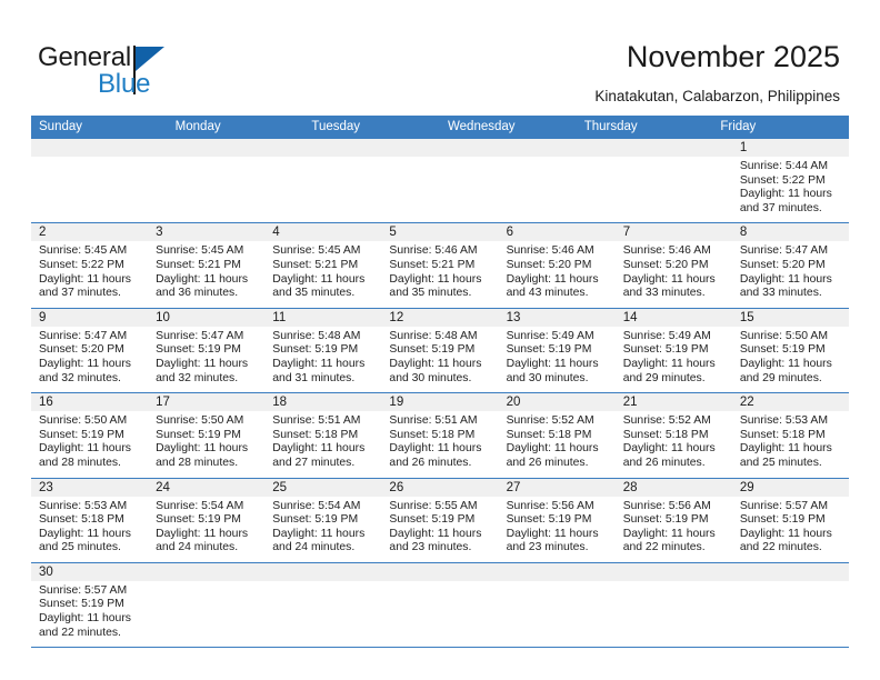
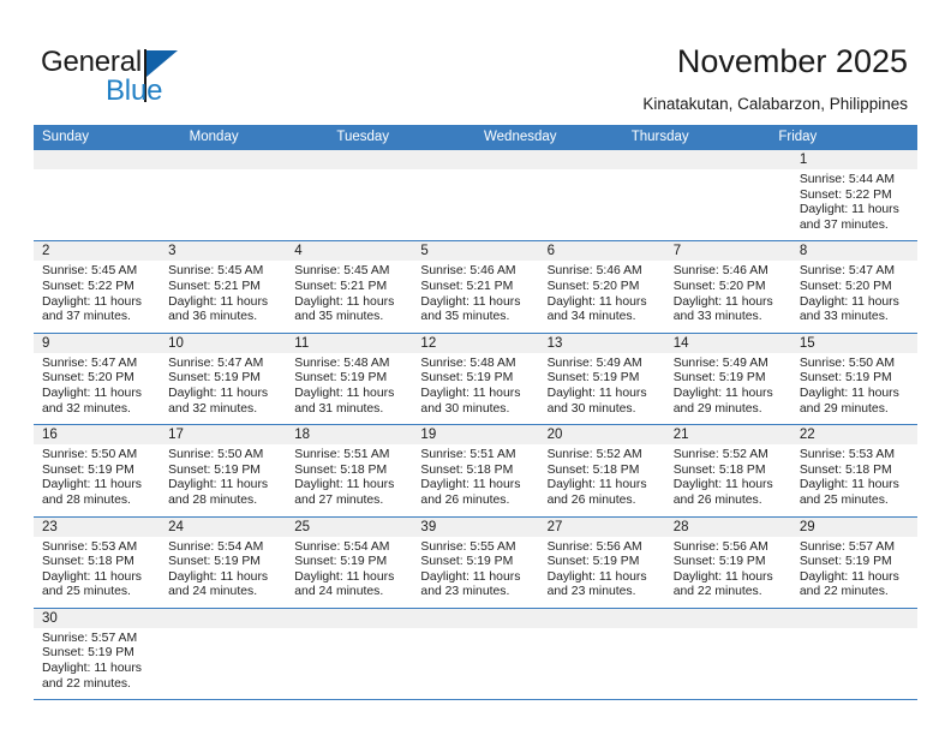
  General
  Blue
  November 2025
  Kinatakutan, Calabarzon, Philippines
  Sunday
  Monday
  Tuesday
  Wednesday
  Thursday
  Friday
  1
  Sunrise: 5:44 AM
  Sunset: 5:22 PM
  Daylight: 11 hours
  and 37 minutes.
  2
  Sunrise: 5:45 AM
  Sunset: 5:22 PM
  Daylight: 11 hours
  and 37 minutes.
  3
  Sunrise: 5:45 AM
  Sunset: 5:21 PM
  Daylight: 11 hours
  and 36 minutes.
  4
  Sunrise: 5:45 AM
  Sunset: 5:21 PM
  Daylight: 11 hours
  and 35 minutes.
  5
  Sunrise: 5:46 AM
  Sunset: 5:21 PM
  Daylight: 11 hours
  and 35 minutes.
  6
  Sunrise: 5:46 AM
  Sunset: 5:20 PM
  Daylight: 11 hours
- and 43 minutes.
+ and 34 minutes.
  7
  Sunrise: 5:46 AM
  Sunset: 5:20 PM
  Daylight: 11 hours
  and 33 minutes.
  8
  Sunrise: 5:47 AM
  Sunset: 5:20 PM
  Daylight: 11 hours
  and 33 minutes.
  9
  Sunrise: 5:47 AM
  Sunset: 5:20 PM
  Daylight: 11 hours
  and 32 minutes.
  10
  Sunrise: 5:47 AM
  Sunset: 5:19 PM
  Daylight: 11 hours
  and 32 minutes.
  11
  Sunrise: 5:48 AM
  Sunset: 5:19 PM
  Daylight: 11 hours
  and 31 minutes.
  12
  Sunrise: 5:48 AM
  Sunset: 5:19 PM
  Daylight: 11 hours
  and 30 minutes.
  13
  Sunrise: 5:49 AM
  Sunset: 5:19 PM
  Daylight: 11 hours
  and 30 minutes.
  14
  Sunrise: 5:49 AM
  Sunset: 5:19 PM
  Daylight: 11 hours
  and 29 minutes.
  15
  Sunrise: 5:50 AM
  Sunset: 5:19 PM
  Daylight: 11 hours
  and 29 minutes.
  16
  Sunrise: 5:50 AM
  Sunset: 5:19 PM
  Daylight: 11 hours
  and 28 minutes.
  17
  Sunrise: 5:50 AM
  Sunset: 5:19 PM
  Daylight: 11 hours
  and 28 minutes.
  18
  Sunrise: 5:51 AM
  Sunset: 5:18 PM
  Daylight: 11 hours
  and 27 minutes.
  19
  Sunrise: 5:51 AM
  Sunset: 5:18 PM
  Daylight: 11 hours
  and 26 minutes.
  20
  Sunrise: 5:52 AM
  Sunset: 5:18 PM
  Daylight: 11 hours
  and 26 minutes.
  21
  Sunrise: 5:52 AM
  Sunset: 5:18 PM
  Daylight: 11 hours
  and 26 minutes.
  22
  Sunrise: 5:53 AM
  Sunset: 5:18 PM
  Daylight: 11 hours
  and 25 minutes.
  23
  Sunrise: 5:53 AM
  Sunset: 5:18 PM
  Daylight: 11 hours
  and 25 minutes.
  24
  Sunrise: 5:54 AM
  Sunset: 5:19 PM
  Daylight: 11 hours
  and 24 minutes.
  25
  Sunrise: 5:54 AM
  Sunset: 5:19 PM
  Daylight: 11 hours
  and 24 minutes.
- 26
+ 39
  Sunrise: 5:55 AM
  Sunset: 5:19 PM
  Daylight: 11 hours
  and 23 minutes.
  27
  Sunrise: 5:56 AM
  Sunset: 5:19 PM
  Daylight: 11 hours
  and 23 minutes.
  28
  Sunrise: 5:56 AM
  Sunset: 5:19 PM
  Daylight: 11 hours
  and 22 minutes.
  29
  Sunrise: 5:57 AM
  Sunset: 5:19 PM
  Daylight: 11 hours
  and 22 minutes.
  30
  Sunrise: 5:57 AM
  Sunset: 5:19 PM
  Daylight: 11 hours
  and 22 minutes.
